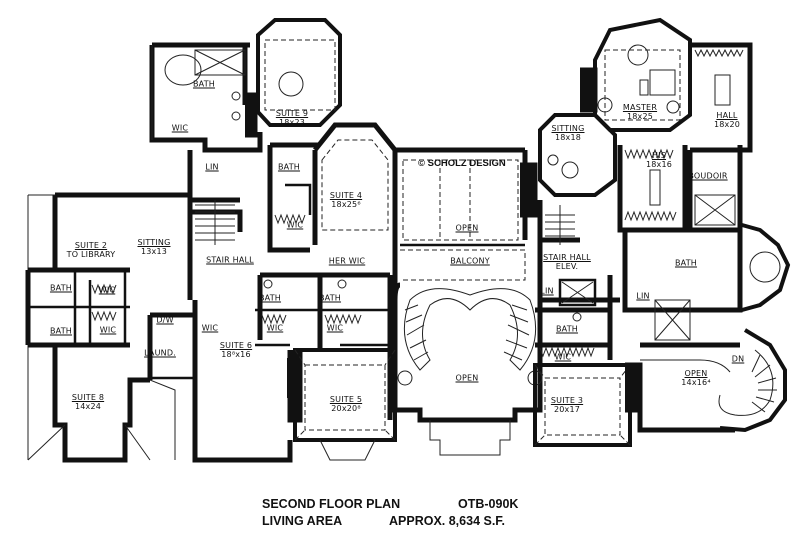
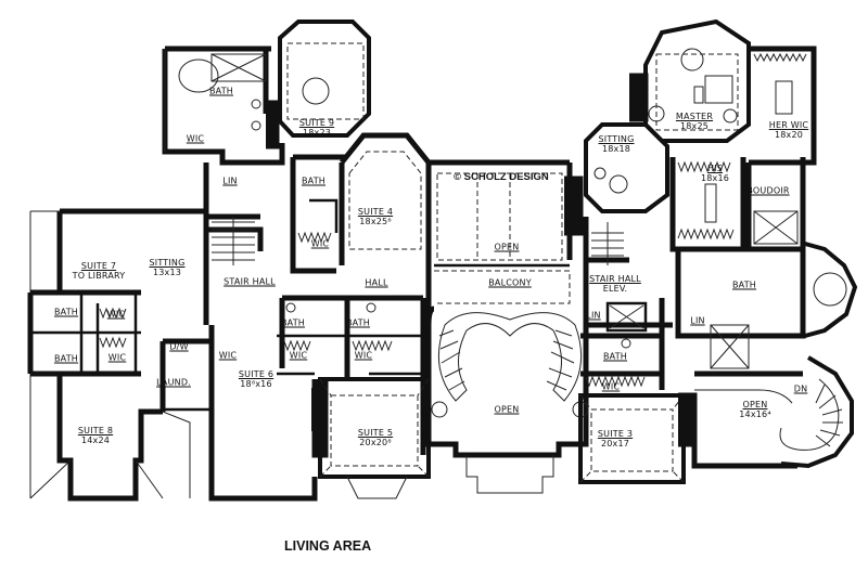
  BATH
  WIC
  SUITE 9
  18x23
  LIN
  BATH
  WIC
  SUITE 4
  18x25⁶
  STAIR HALL
- HER WIC
+ HALL
  OPEN
  BALCONY
  SITTING
  18x18
  MASTER
  18x25
- HALL
+ HER WIC
  18x20
  HIS
  18x16
  BOUDOIR
  STAIR HALL
  ELEV.
  LIN
  BATH
  WIC
  BATH
  LIN
- SUITE 2
+ SUITE 7
  TO LIBRARY
  SITTING
  13x13
  BATH
  WIC
  BATH
  WIC
  D/W
  WIC
  LAUND.
  SUITE 6
  18⁸x16
  BATH
  BATH
  WIC
  WIC
  SUITE 8
  14x24
  SUITE 5
  20x20⁸
  OPEN
  SUITE 3
  20x17
  OPEN
  14x16⁴
  DN
  © SCHOLZ DESIGN
- SECOND FLOOR PLAN
- OTB-090K
  LIVING AREA
- APPROX. 8,634 S.F.
